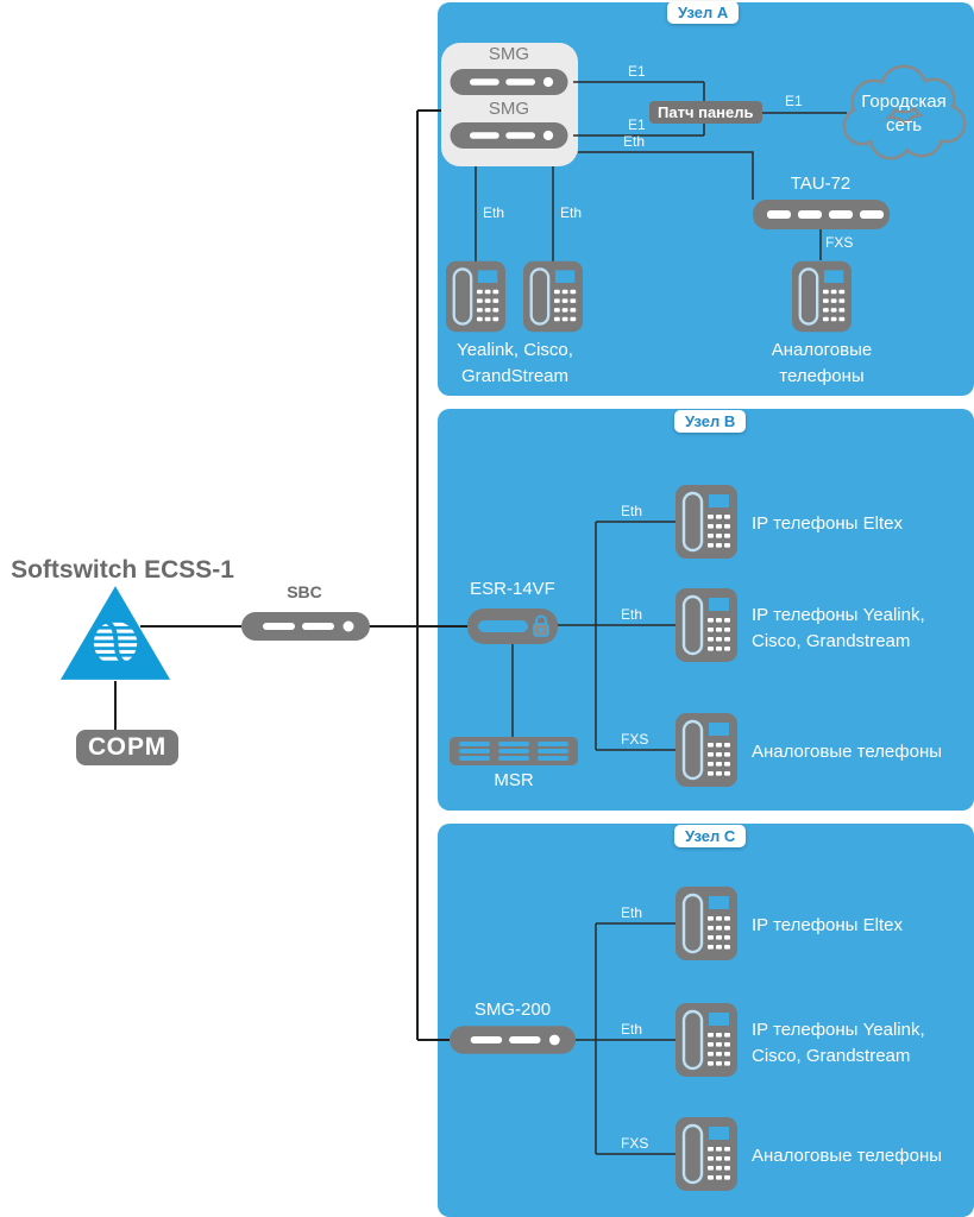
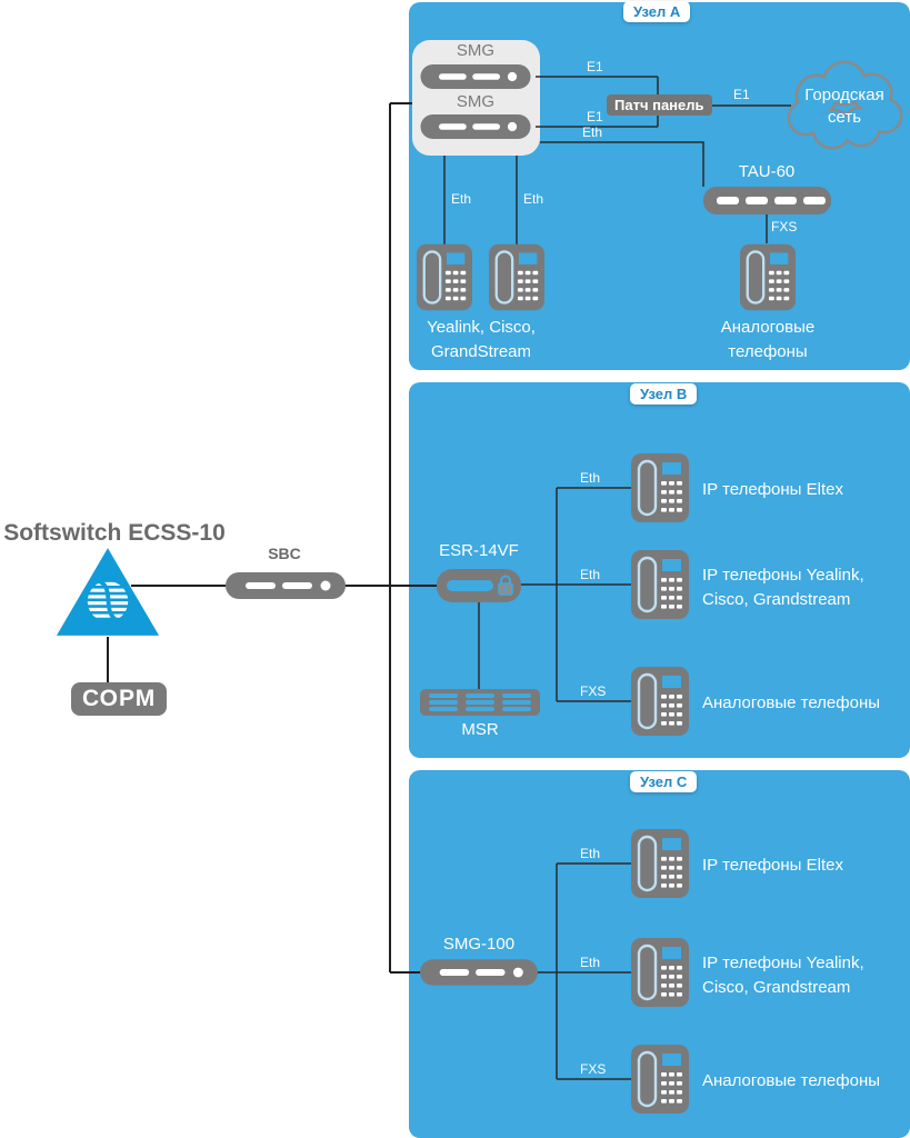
- Softswitch ECSS-1
+ Softswitch ECSS-10
  СОРМ
  SBC
  Узел A
  SMG
  SMG
  E1
  E1
  Патч панель
  E1
  Городская
  сеть
  Eth
- TAU-72
+ TAU-60
  FXS
  Eth
  Eth
  Yealink, Cisco,
  GrandStream
  Аналоговые
  телефоны
  Узел B
  ESR-14VF
  MSR
  Eth
  Eth
  FXS
  IP телефоны Eltex
  IP телефоны Yealink,
  Cisco, Grandstream
  Аналоговые телефоны
  Узел C
- SMG-200
+ SMG-100
  Eth
  Eth
  FXS
  IP телефоны Eltex
  IP телефоны Yealink,
  Cisco, Grandstream
  Аналоговые телефоны
